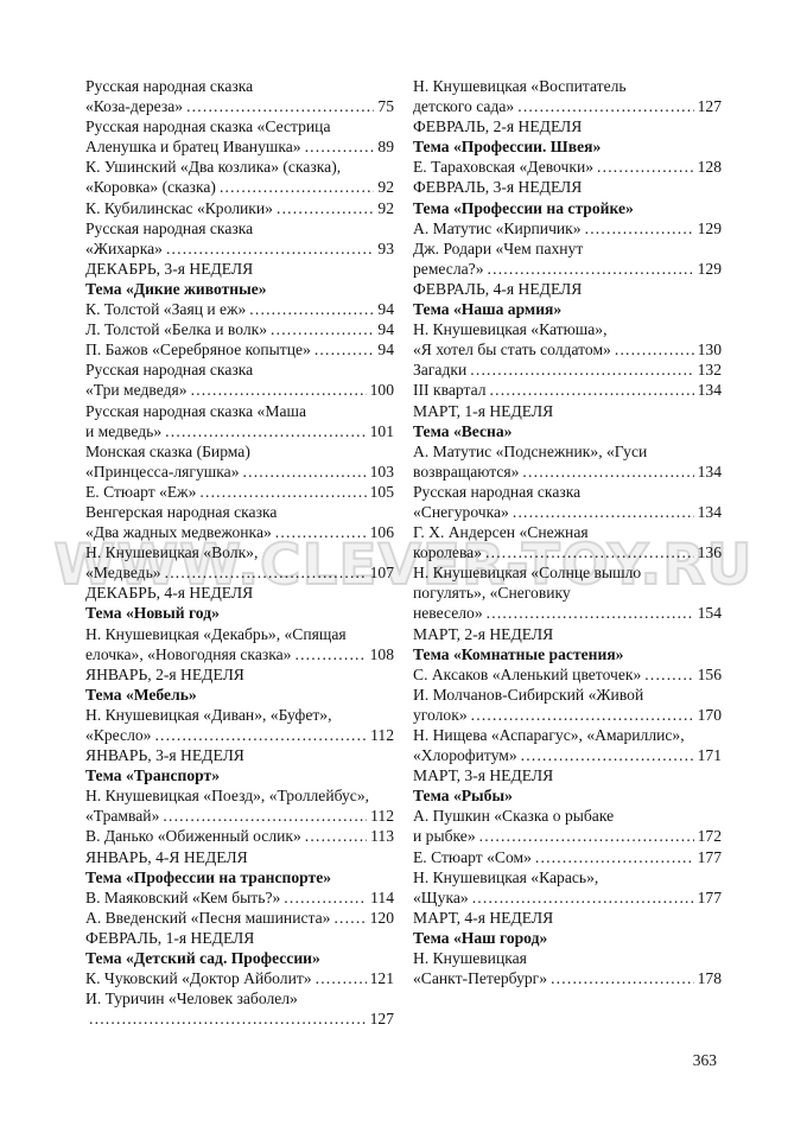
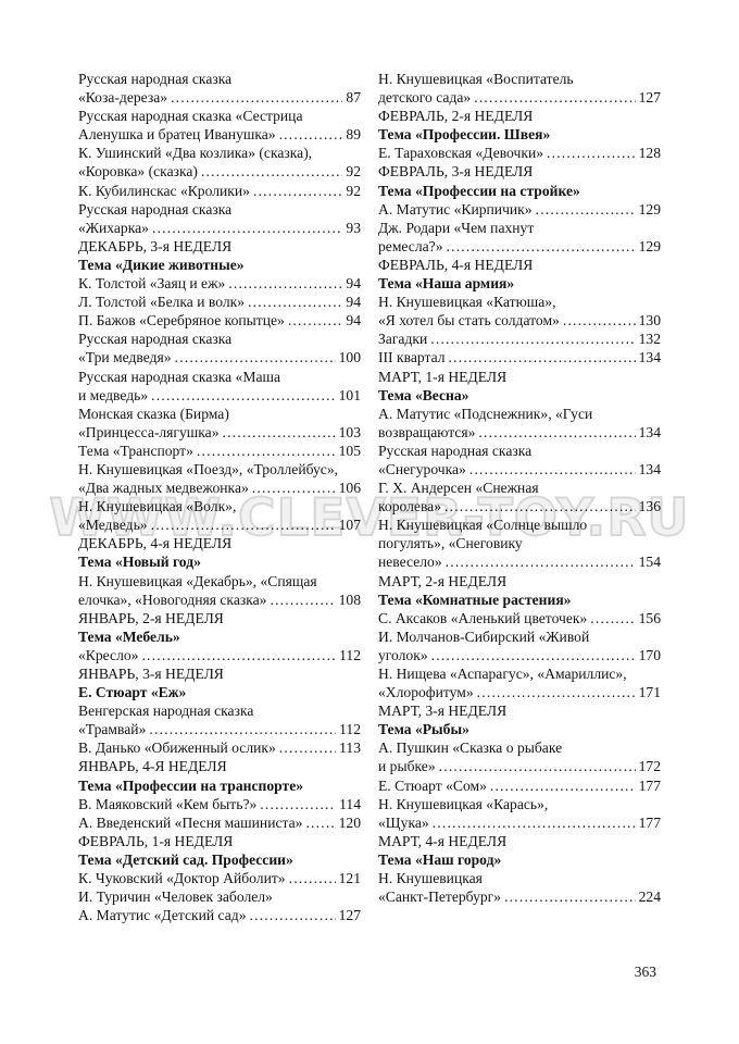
  WWW.CLEVER-TOY.RU
  Русская народная сказка
  «Коза-дереза»
- 75
+ 87
  Русская народная сказка «Сестрица
  Аленушка и братец Иванушка»
  89
  К. Ушинский «Два козлика» (сказка),
  «Коровка» (сказка)
  92
  К. Кубилинскас «Кролики»
  92
  Русская народная сказка
  «Жихарка»
  93
  ДЕКАБРЬ, 3-я НЕДЕЛЯ
  Тема «Дикие животные»
  К. Толстой «Заяц и еж»
  94
  Л. Толстой «Белка и волк»
  94
  П. Бажов «Серебряное копытце»
  94
  Русская народная сказка
  «Три медведя»
  100
  Русская народная сказка «Маша
  и медведь»
  101
  Монская сказка (Бирма)
  «Принцесса-лягушка»
  103
- Е. Стюарт «Еж»
+ Тема «Транспорт»
  105
- Венгерская народная сказка
+ Н. Кнушевицкая «Поезд», «Троллейбус»,
  «Два жадных медвежонка»
  106
  Н. Кнушевицкая «Волк»,
  «Медведь»
  107
  ДЕКАБРЬ, 4-я НЕДЕЛЯ
  Тема «Новый год»
  Н. Кнушевицкая «Декабрь», «Спящая
  елочка», «Новогодняя сказка»
  108
  ЯНВАРЬ, 2-я НЕДЕЛЯ
  Тема «Мебель»
- Н. Кнушевицкая «Диван», «Буфет»,
  «Кресло»
  112
  ЯНВАРЬ, 3-я НЕДЕЛЯ
- Тема «Транспорт»
+ Е. Стюарт «Еж»
- Н. Кнушевицкая «Поезд», «Троллейбус»,
+ Венгерская народная сказка
  «Трамвай»
  112
  В. Данько «Обиженный ослик»
  113
  ЯНВАРЬ, 4-Я НЕДЕЛЯ
  Тема «Профессии на транспорте»
  В. Маяковский «Кем быть?»
  114
  А. Введенский «Песня машиниста»
  120
  ФЕВРАЛЬ, 1-я НЕДЕЛЯ
  Тема «Детский сад. Профессии»
  К. Чуковский «Доктор Айболит»
  121
  И. Туричин «Человек заболел»
+ А. Матутис «Детский сад»
  127
  Н. Кнушевицкая «Воспитатель
  детского сада»
  127
  ФЕВРАЛЬ, 2-я НЕДЕЛЯ
  Тема «Профессии. Швея»
  Е. Тараховская «Девочки»
  128
  ФЕВРАЛЬ, 3-я НЕДЕЛЯ
  Тема «Профессии на стройке»
  А. Матутис «Кирпичик»
  129
  Дж. Родари «Чем пахнут
  ремесла?»
  129
  ФЕВРАЛЬ, 4-я НЕДЕЛЯ
  Тема «Наша армия»
  Н. Кнушевицкая «Катюша»,
  «Я хотел бы стать солдатом»
  130
  Загадки
  132
  III квартал
  134
  МАРТ, 1-я НЕДЕЛЯ
  Тема «Весна»
  А. Матутис «Подснежник», «Гуси
  возвращаются»
  134
  Русская народная сказка
  «Снегурочка»
  134
  Г. Х. Андерсен «Снежная
  королева»
  136
  Н. Кнушевицкая «Солнце вышло
  погулять», «Снеговику
  невесело»
  154
  МАРТ, 2-я НЕДЕЛЯ
  Тема «Комнатные растения»
  С. Аксаков «Аленький цветочек»
  156
  И. Молчанов-Сибирский «Живой
  уголок»
  170
  Н. Нищева «Аспарагус», «Амариллис»,
  «Хлорофитум»
  171
  МАРТ, 3-я НЕДЕЛЯ
  Тема «Рыбы»
  А. Пушкин «Сказка о рыбаке
  и рыбке»
  172
  Е. Стюарт «Сом»
  177
  Н. Кнушевицкая «Карась»,
  «Щука»
  177
  МАРТ, 4-я НЕДЕЛЯ
  Тема «Наш город»
  Н. Кнушевицкая
  «Санкт-Петербург»
- 178
+ 224
  363
